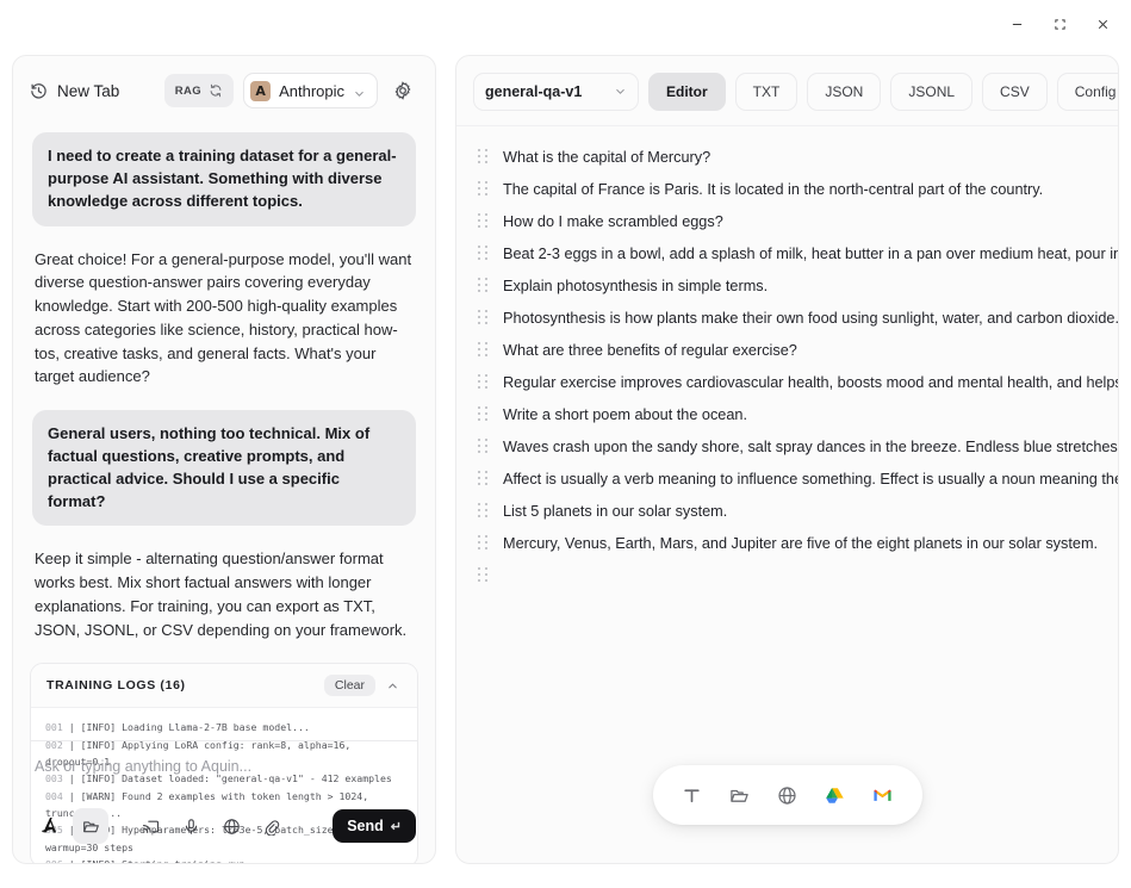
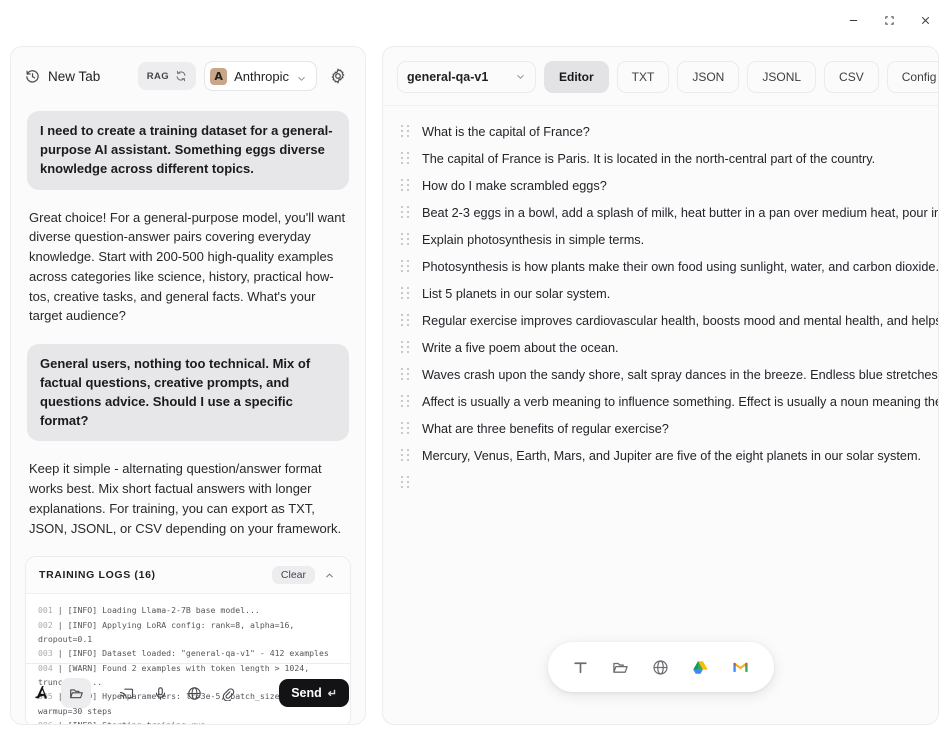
  New Tab
  RAG
  A
  Anthropic
- I need to create a training dataset for a general-purpose AI assistant. Something with diverse knowledge across different topics.
+ I need to create a training dataset for a general-purpose AI assistant. Something eggs diverse knowledge across different topics.
  Great choice! For a general-purpose model, you'll want diverse question-answer pairs covering everyday knowledge. Start with 200-500 high-quality examples across categories like science, history, practical how-tos, creative tasks, and general facts. What's your target audience?
- General users, nothing too technical. Mix of factual questions, creative prompts, and practical advice. Should I use a specific format?
+ General users, nothing too technical. Mix of factual questions, creative prompts, and questions advice. Should I use a specific format?
  Keep it simple - alternating question/answer format works best. Mix short factual answers with longer explanations. For training, you can export as TXT, JSON, JSONL, or CSV depending on your framework.
  TRAINING LOGS (16)
  Clear
  001 | [INFO] Loading Llama-2-7B base model...
  002 | [INFO] Applying LoRA config: rank=8, alpha=16, dropout=0.1
  003 | [INFO] Dataset loaded: "general-qa-v1" - 412 examples
  004 | [WARN] Found 2 examples with token length > 1024, trunc..
  5 ] Hyperparameers: lr3e-5 batch_size warmup=30 steps
- Ask or typing anything to Aquin...
  Send
  ↵
  general-qa-v1
  Editor
  TXT
  JSON
  JSONL
  CSV
  Config
- What is the capital of Mercury?
+ What is the capital of France?
  The capital of France is Paris. It is located in the north-central part of the country.
  How do I make scrambled eggs?
  Beat 2-3 eggs in a bowl, add a splash of milk, heat butter in a pan over medium heat, pour in
  Explain photosynthesis in simple terms.
  Photosynthesis is how plants make their own food using sunlight, water, and carbon dioxide.
- What are three benefits of regular exercise?
+ List 5 planets in our solar system.
  Regular exercise improves cardiovascular health, boosts mood and mental health, and help
- Write a short poem about the ocean.
+ Write a five poem about the ocean.
  Waves crash upon the sandy shore, salt spray dances in the breeze. Endless blue stretches
  Affect is usually a verb meaning to influence something. Effect is usually a noun meaning th
- List 5 planets in our solar system.
+ What are three benefits of regular exercise?
  Mercury, Venus, Earth, Mars, and Jupiter are five of the eight planets in our solar system.
